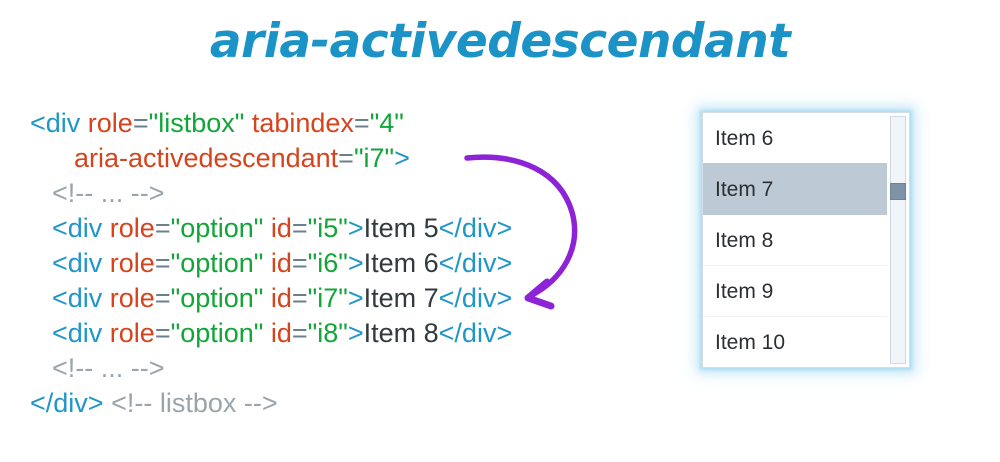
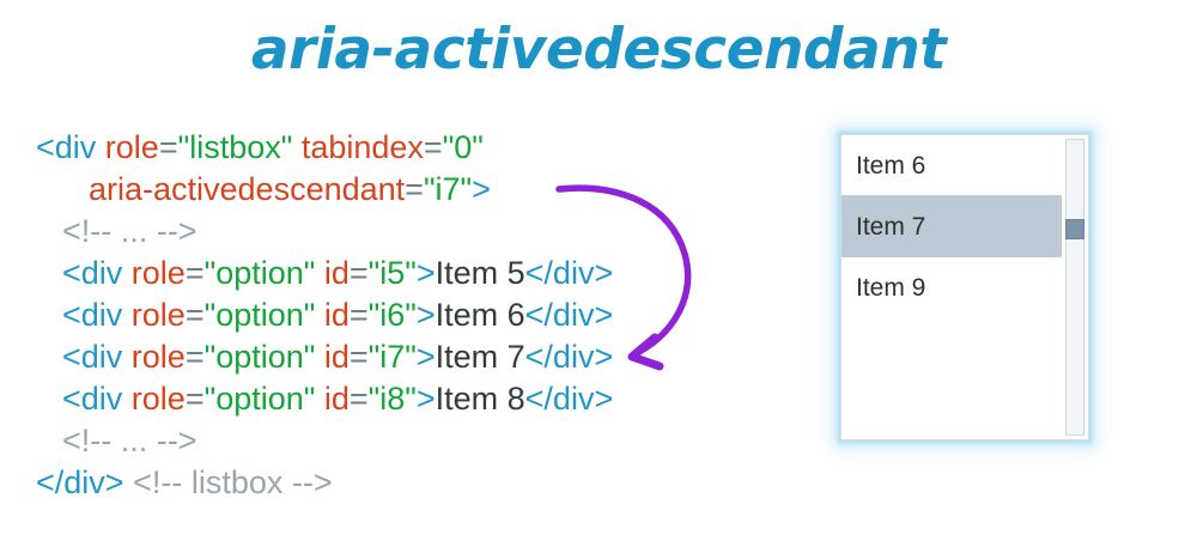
  aria-activedescendant
- <div role="listbox" tabindex="4"
+ <div role="listbox" tabindex="0"
  aria-activedescendant="i7">
  <!-- ... -->
  <div role="option" id="i5">Item 5</div>
  <div role="option" id="i6">Item 6</div>
  <div role="option" id="i7">Item 7</div>
  <div role="option" id="i8">Item 8</div>
  <!-- ... -->
  </div> <!-- listbox -->
  Item 6
  Item 7
- Item 8
  Item 9
- Item 10
